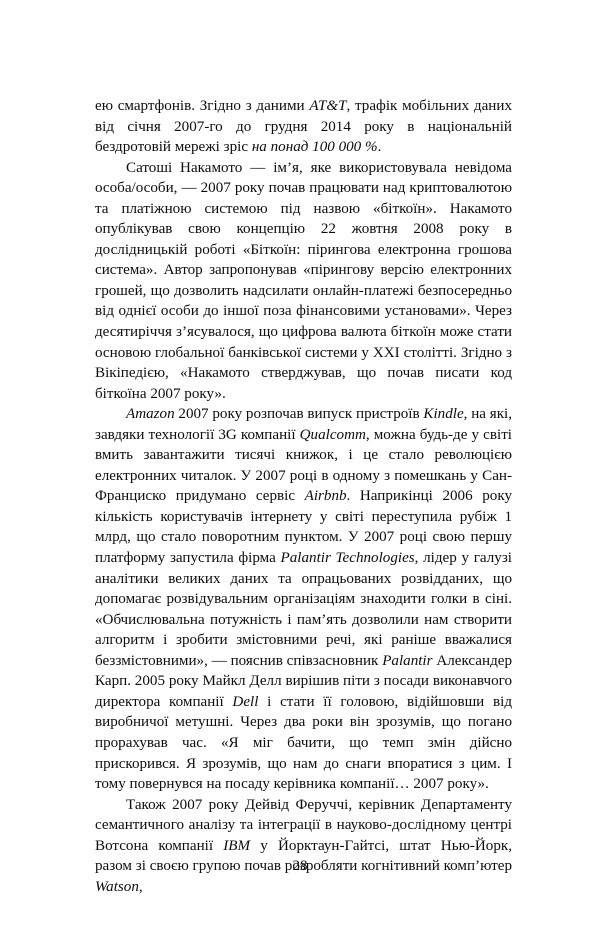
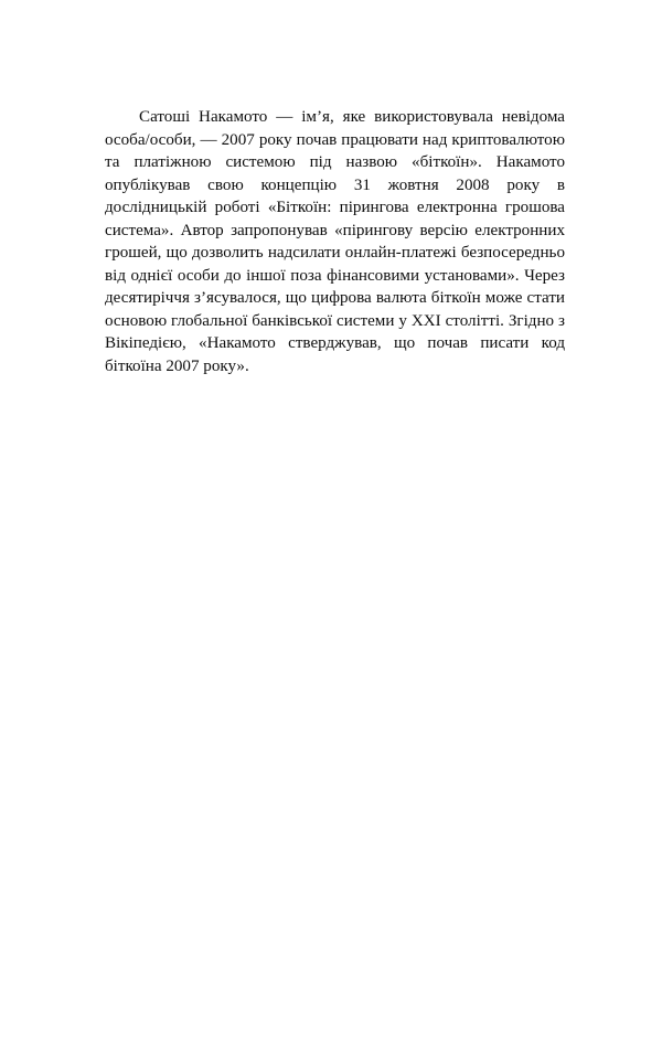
- ею смартфонів. Згідно з даними AT&T, трафік мобільних даних від січня 2007-го до грудня 2014 року в національній бездротовій мережі зріс на понад 100 000 %.
- Сатоші Накамото — ім’я, яке використовувала невідома особа/особи, — 2007 року почав працювати над криптовалютою та платіжною системою під назвою «біткоїн». Накамото опублікував свою концепцію 22 жовтня 2008 року в дослідницькій роботі «Біткоїн: пірингова електронна грошова система». Автор запропонував «пірингову версію електронних грошей, що дозволить надсилати онлайн-платежі безпосередньо від однієї особи до іншої поза фінансовими установами». Через десятиріччя з’ясувалося, що цифрова валюта біткоїн може стати основою глобальної банківської системи у XXI столітті. Згідно з Вікіпедією, «Накамото стверджував, що почав писати код біткоїна 2007 року».
+ Сатоші Накамото — ім’я, яке використовувала невідома особа/особи, — 2007 року почав працювати над криптовалютою та платіжною системою під назвою «біткоїн». Накамото опублікував свою концепцію 31 жовтня 2008 року в дослідницькій роботі «Біткоїн: пірингова електронна грошова система». Автор запропонував «пірингову версію електронних грошей, що дозволить надсилати онлайн-платежі безпосередньо від однієї особи до іншої поза фінансовими установами». Через десятиріччя з’ясувалося, що цифрова валюта біткоїн може стати основою глобальної банківської системи у XXI столітті. Згідно з Вікіпедією, «Накамото стверджував, що почав писати код біткоїна 2007 року».
- Amazon 2007 року розпочав випуск пристроїв Kindle, на які, завдяки технології 3G компанії Qualcomm, можна будь-де у світі вмить завантажити тисячі книжок, і це стало революцією електронних читалок. У 2007 році в одному з помешкань у Сан-Франциско придумано сервіс Airbnb. Наприкінці 2006 року кількість користувачів інтернету у світі переступила рубіж 1 млрд, що стало поворотним пунктом. У 2007 році свою першу платформу запустила фірма Palantir Technologies, лідер у галузі аналітики великих даних та опрацьованих розвідданих, що допомагає розвідувальним організаціям знаходити голки в сіні. «Обчислювальна потужність і пам’ять дозволили нам створити алгоритм і зробити змістовними речі, які раніше вважалися беззмістовними», — пояснив співзасновник Palantir Александер Карп. 2005 року Майкл Делл вирішив піти з посади виконавчого директора компанії Dell і стати її головою, відійшовши від виробничої метушні. Через два роки він зрозумів, що погано прорахував час. «Я міг бачити, що темп змін дійсно прискорився. Я зрозумів, що нам до снаги впоратися з цим. І тому повернувся на посаду керівника компанії… 2007 року».
- Також 2007 року Дейвід Феруччі, керівник Департаменту семантичного аналізу та інтеграції в науково-дослідному центрі Вотсона компанії IBM у Йорктаун-Гайтсі, штат Нью-Йорк, разом зі своєю групою почав розробляти когнітивний комп’ютер Watson,
- 28
